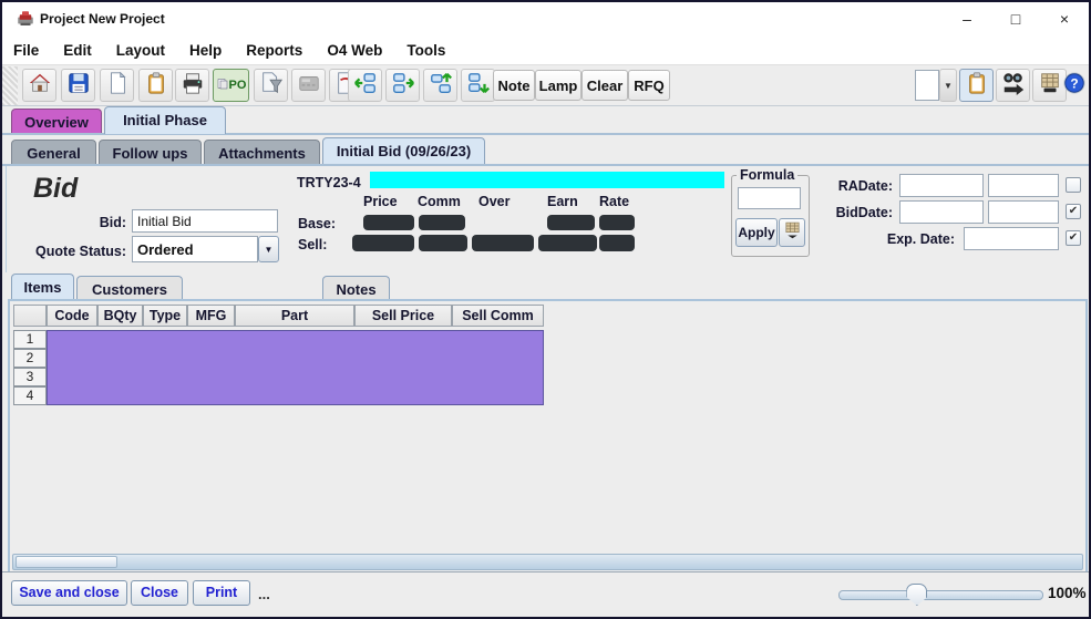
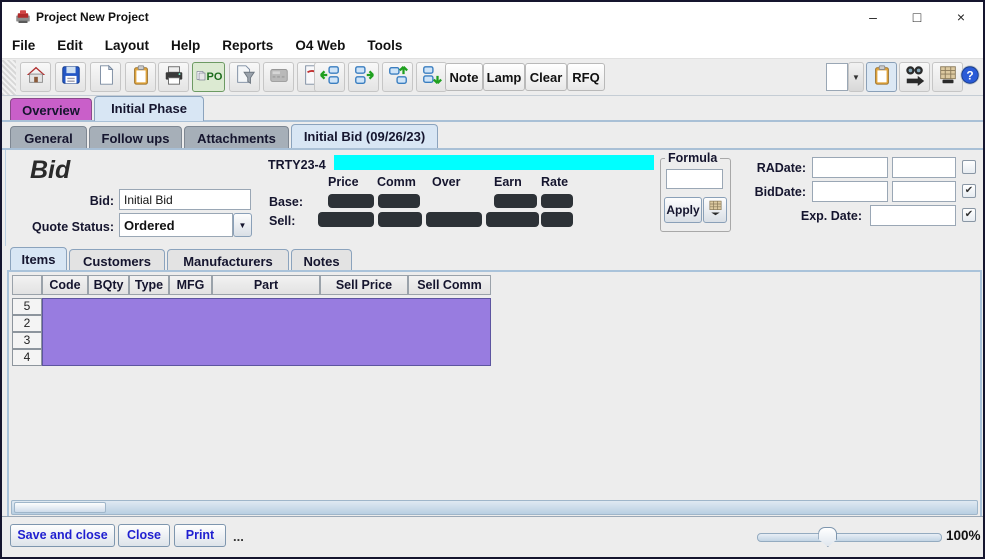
  Project New Project
  –
  □
  ×
  File
  Edit
  Layout
  Help
  Reports
  O4 Web
  Tools
  PO
  Note
  Lamp
  Clear
  RFQ
  ▼
  ?
  Overview
  Initial Phase
  General
  Follow ups
  Attachments
  Initial Bid (09/26/23)
  Bid
  TRTY23-4
  Price
  Comm
  Over
  Earn
  Rate
  Bid:
  Initial Bid
  Base:
  Sell:
  Quote Status:
  Ordered
  ▼
  Formula
  Apply
  RADate:
  BidDate:
  ✔
  Exp. Date:
  ✔
  Items
  Customers
+ Manufacturers
  Notes
  Code
  BQty
  Type
  MFG
  Part
  Sell Price
  Sell Comm
- 1
+ 5
  2
  3
  4
  Save and close
  Close
  Print
  ...
  100%
